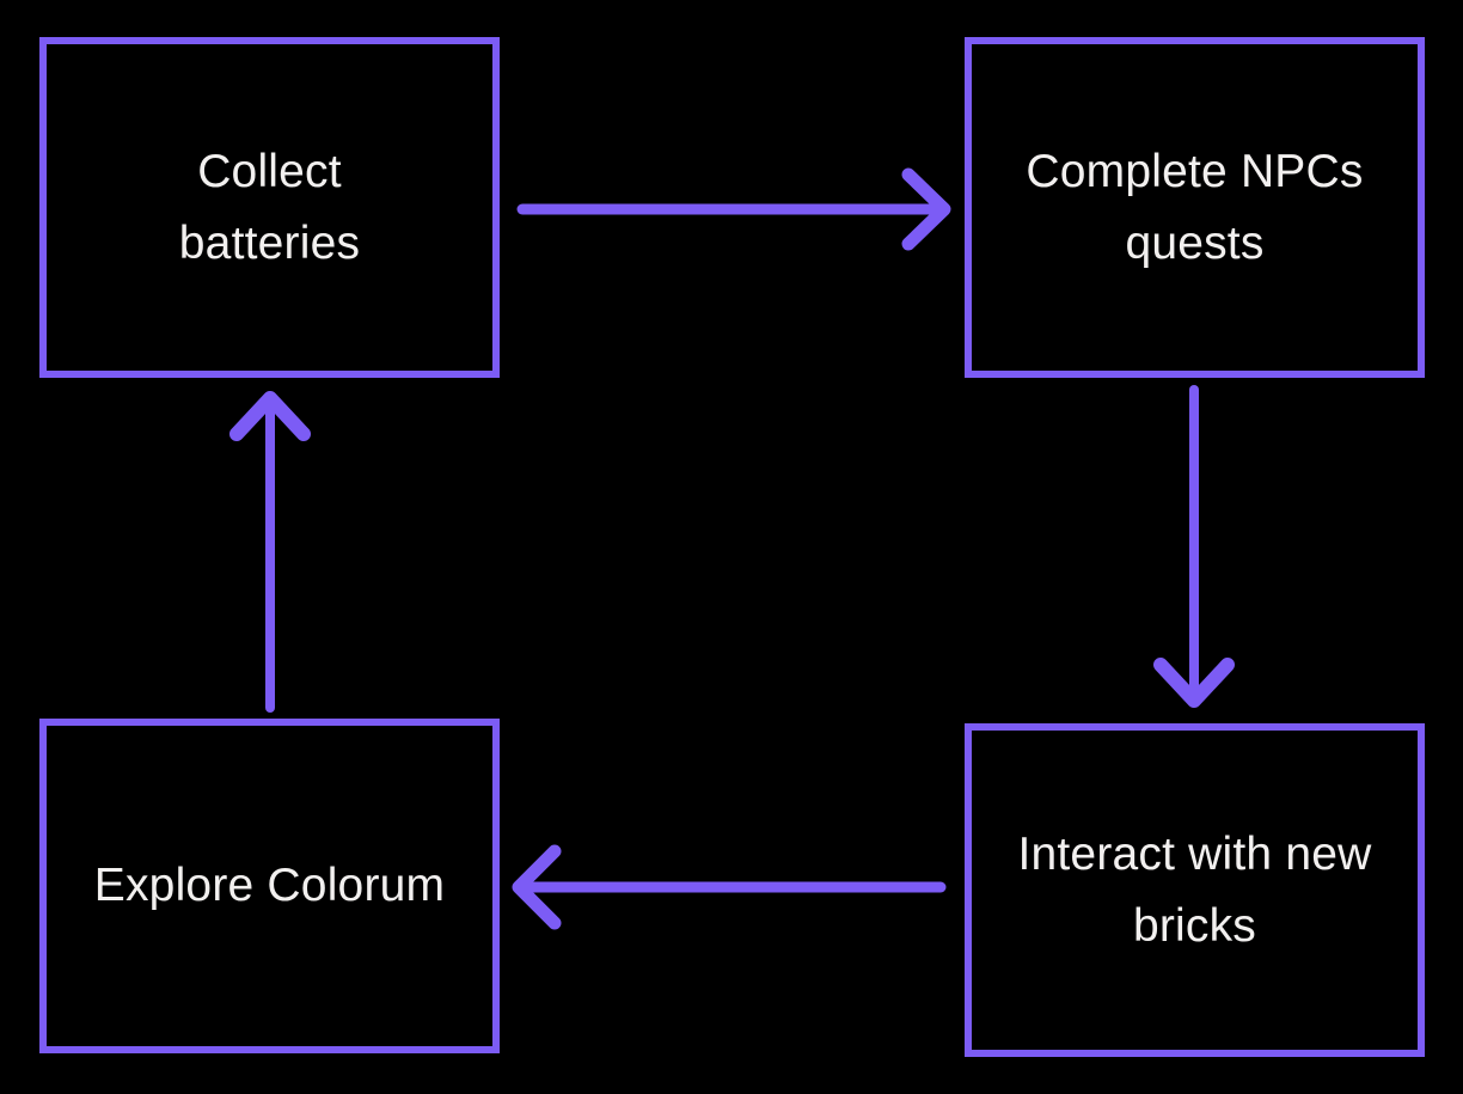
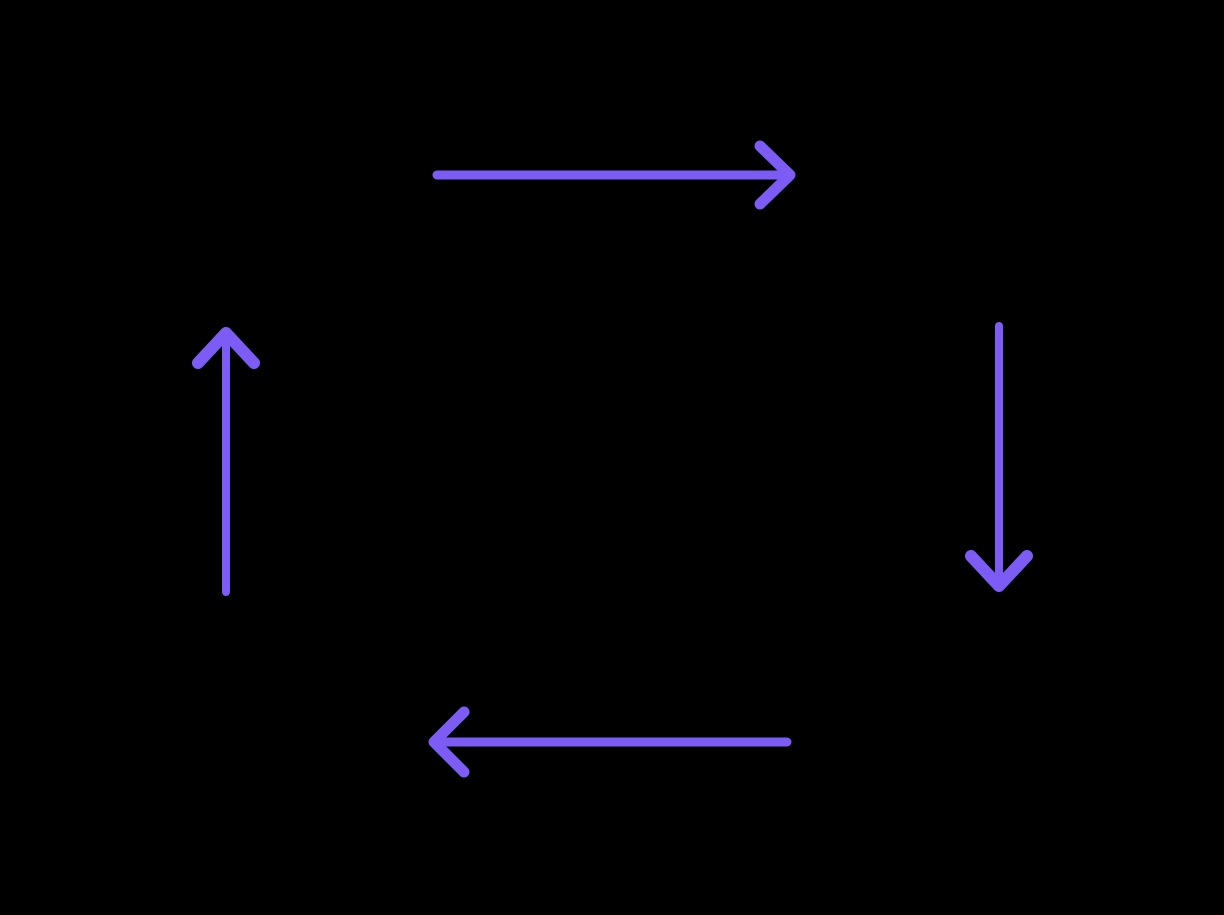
- Collect
- batteries
- Complete NPCs
- quests
- Interact with new
- bricks
- Explore Colorum
